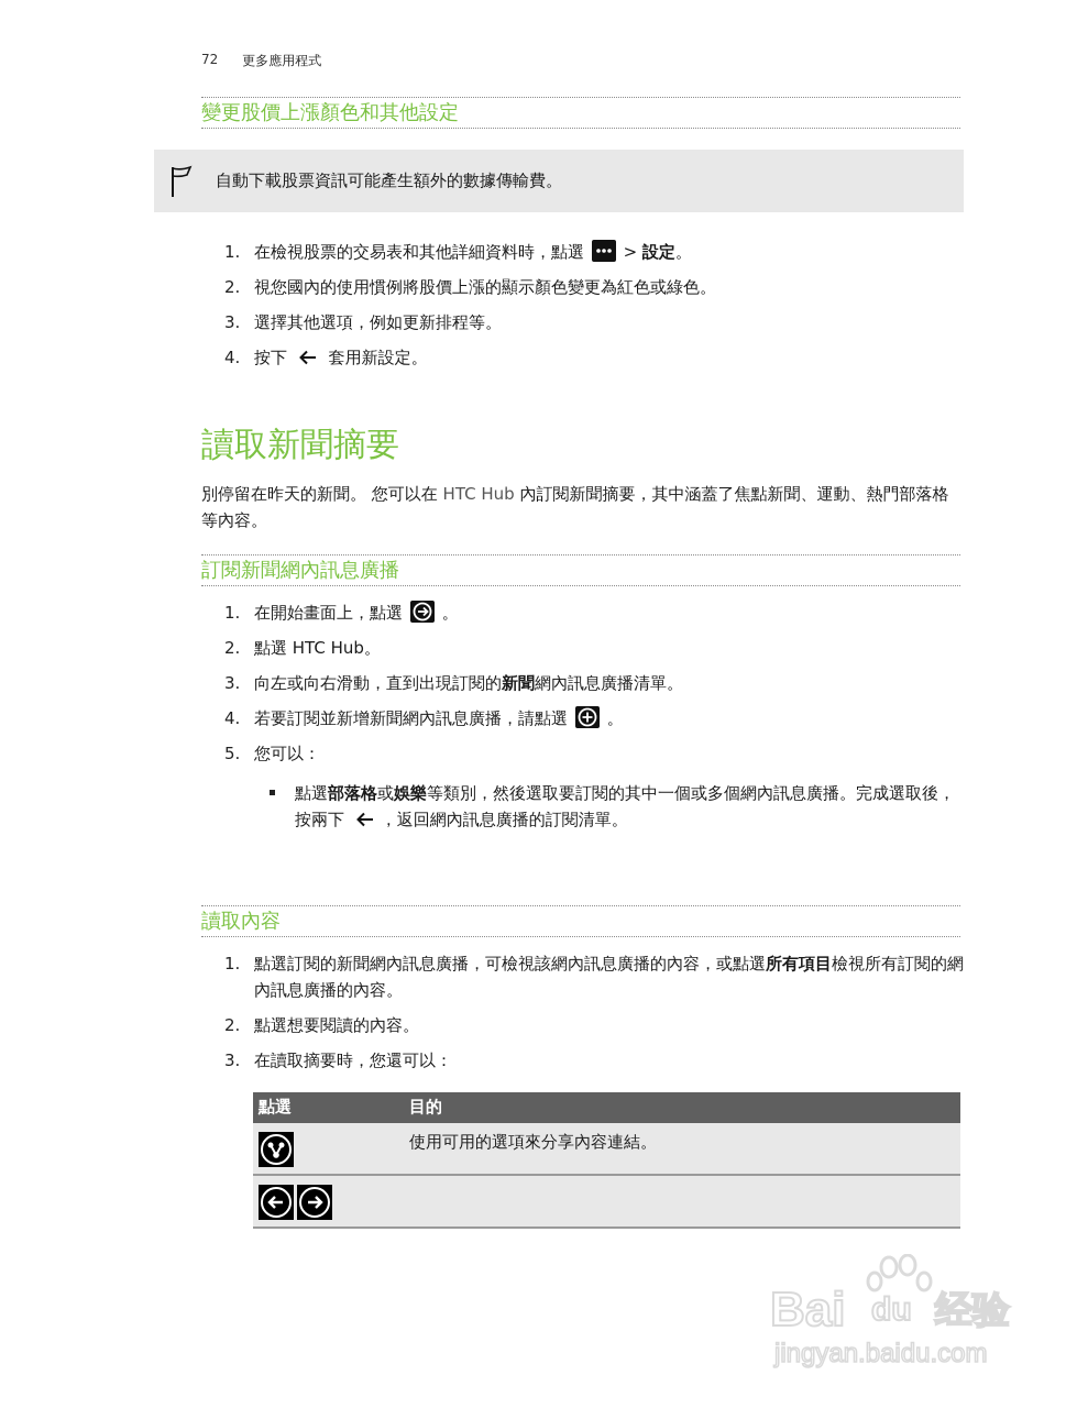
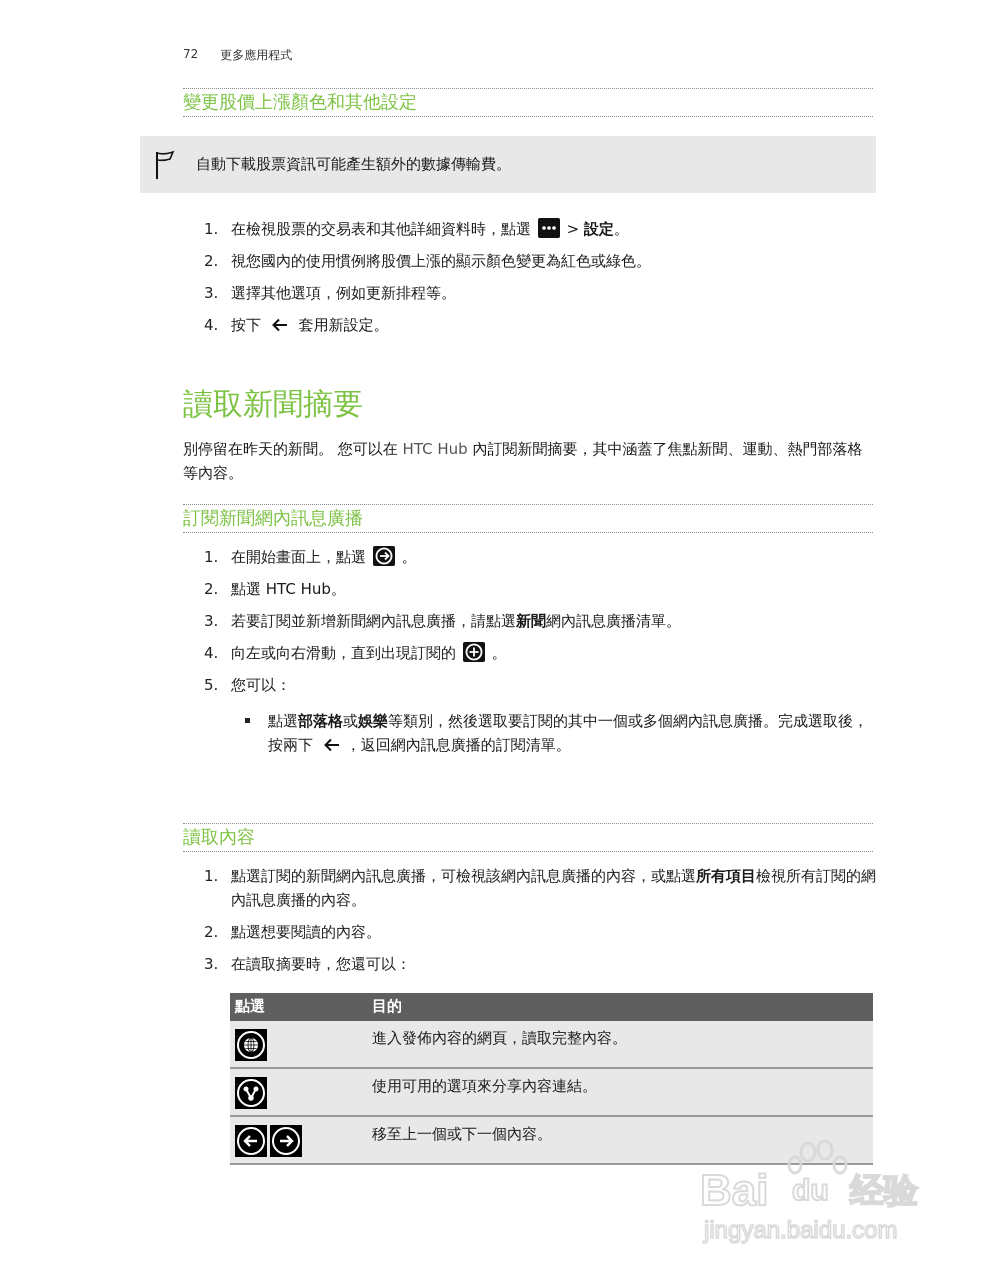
  72
  更多應用程式
  變更股價上漲顏色和其他設定
  自動下載股票資訊可能產生額外的數據傳輸費。
  1.
  在檢視股票的交易表和其他詳細資料時，點選 > 設定。
  2.
  視您國內的使用慣例將股價上漲的顯示顏色變更為紅色或綠色。
  3.
  選擇其他選項，例如更新排程等。
  4.
  按下 套用新設定。
  讀取新聞摘要
  別停留在昨天的新聞。 您可以在 HTC Hub 內訂閱新聞摘要，其中涵蓋了焦點新聞、運動、熱門部落格等內容。
  訂閱新聞網內訊息廣播
  1.
  在開始畫面上，點選 。
  2.
  點選 HTC Hub。
  3.
- 向左或向右滑動，直到出現訂閱的新聞網內訊息廣播清單。
+ 若要訂閱並新增新聞網內訊息廣播，請點選新聞網內訊息廣播清單。
  4.
- 若要訂閱並新增新聞網內訊息廣播，請點選 。
+ 向左或向右滑動，直到出現訂閱的 。
  5.
  您可以：
  點選部落格或娛樂等類別，然後選取要訂閱的其中一個或多個網內訊息廣播。完成選取後，按兩下 ，返回網內訊息廣播的訂閱清單。
  讀取內容
  1.
  點選訂閱的新聞網內訊息廣播，可檢視該網內訊息廣播的內容，或點選所有項目檢視所有訂閱的網內訊息廣播的內容。
  2.
  點選想要閱讀的內容。
  3.
  在讀取摘要時，您還可以：
  點選
  目的
+ 進入發佈內容的網頁，讀取完整內容。
  使用可用的選項來分享內容連結。
+ 移至上一個或下一個內容。
  Bai
  du
  经验
  jingyan.baidu.com
